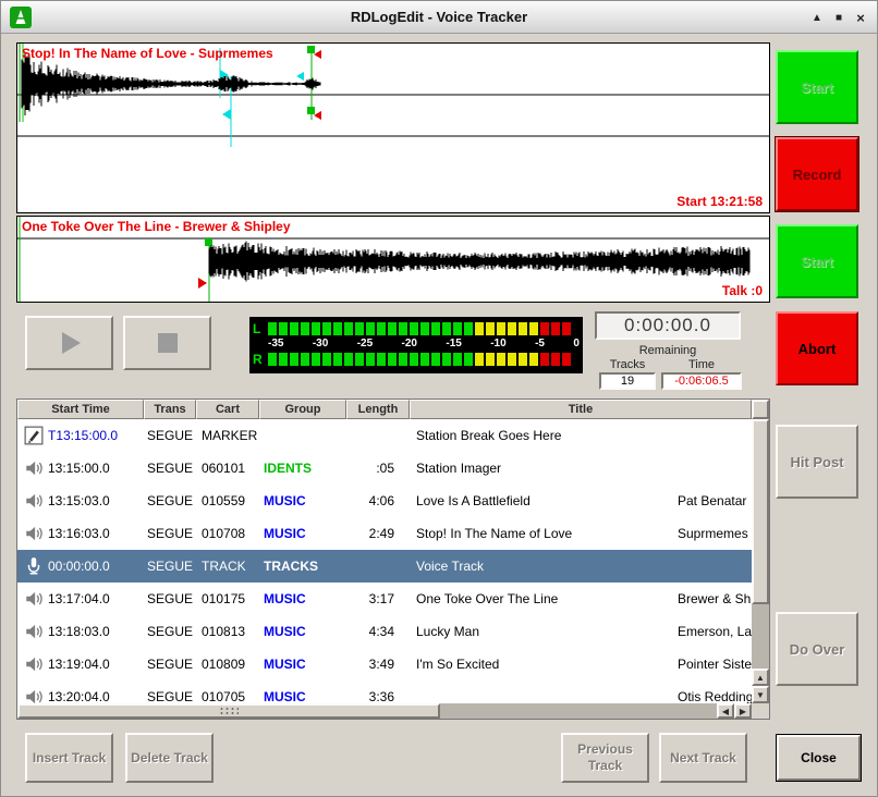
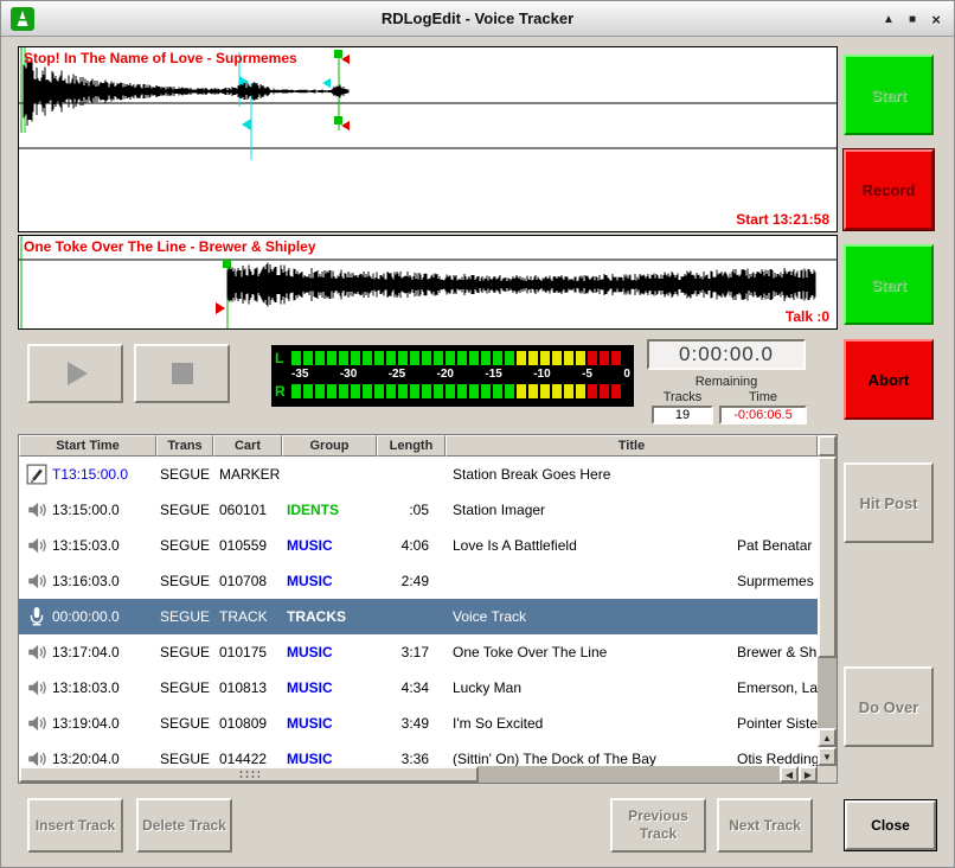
  RDLogEdit - Voice Tracker
  ▲
  ■
  ×
  Stop! In The Name of Love - Suprmemes
  Start 13:21:58
  One Toke Over The Line - Brewer & Shipley
  Talk :0
  L
  -35
  -30
  -25
  -20
  -15
  -10
  -5
  0
  R
  0:00:00.0
  Remaining
  Tracks
  Time
  19
  -0:06:06.5
  Start
  Record
  Start
  Abort
  Hit Post
  Do Over
  Start Time
  Trans
  Cart
  Group
  Length
  Title
  T13:15:00.0
  SEGUE
  MARKER
  Station Break Goes Here
  13:15:00.0
  SEGUE
  060101
  IDENTS
  :05
  Station Imager
  13:15:03.0
  SEGUE
  010559
  MUSIC
  4:06
  Love Is A Battlefield
  Pat Benatar
  13:16:03.0
  SEGUE
  010708
  MUSIC
  2:49
- Stop! In The Name of Love
  Suprmemes
  00:00:00.0
  SEGUE
  TRACK
  TRACKS
  Voice Track
  13:17:04.0
  SEGUE
  010175
  MUSIC
  3:17
  One Toke Over The Line
  13:18:03.0
  SEGUE
  010813
  MUSIC
  4:34
  Lucky Man
  13:19:04.0
  SEGUE
  010809
  MUSIC
  3:49
  I'm So Excited
  Pointer Siste
  13:20:04.0
  SEGUE
- 010705
+ 014422
  MUSIC
  3:36
+ (Sittin' On) The Dock of The Bay
  Otis Redding
  ▲
  ▼
  ◀
  ▶
  Insert Track
  Delete Track
  Previous Track
  Next Track
  Close
